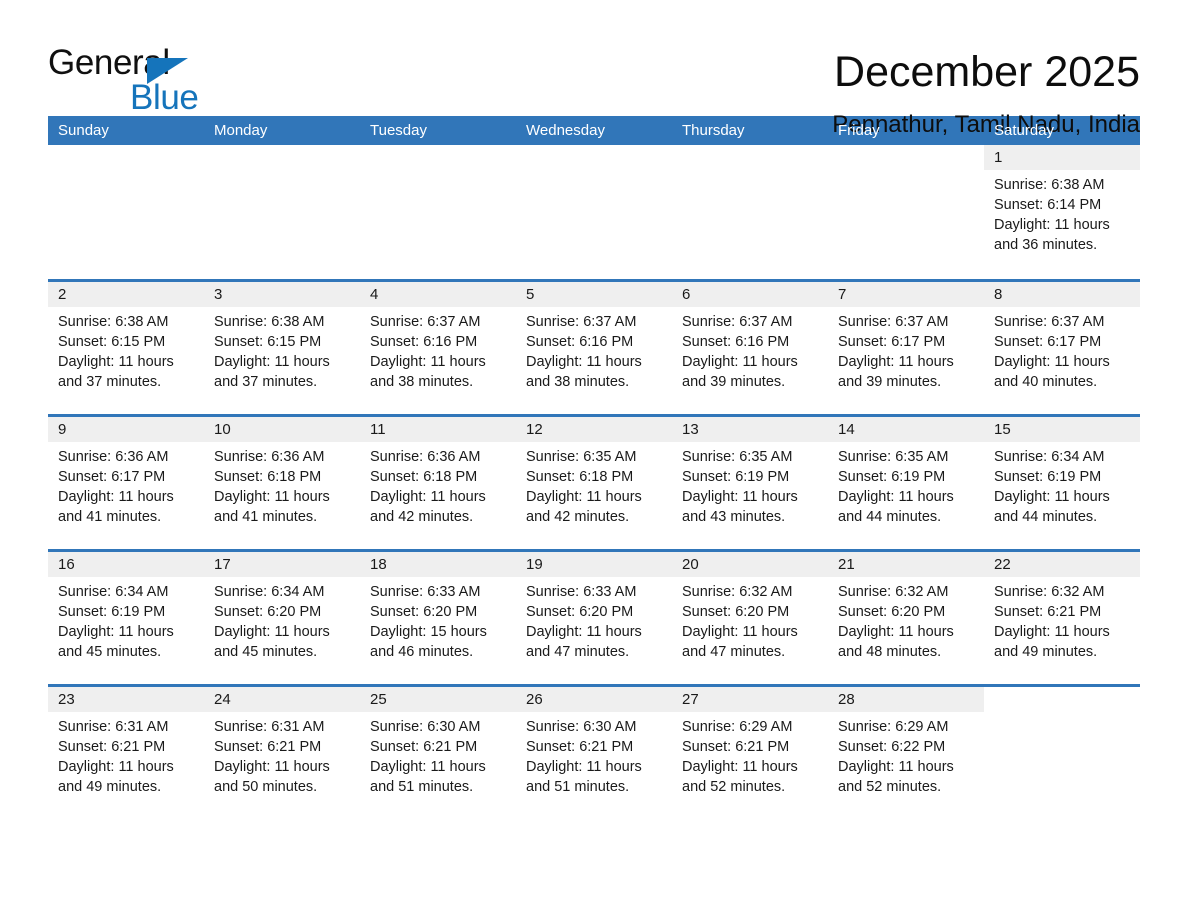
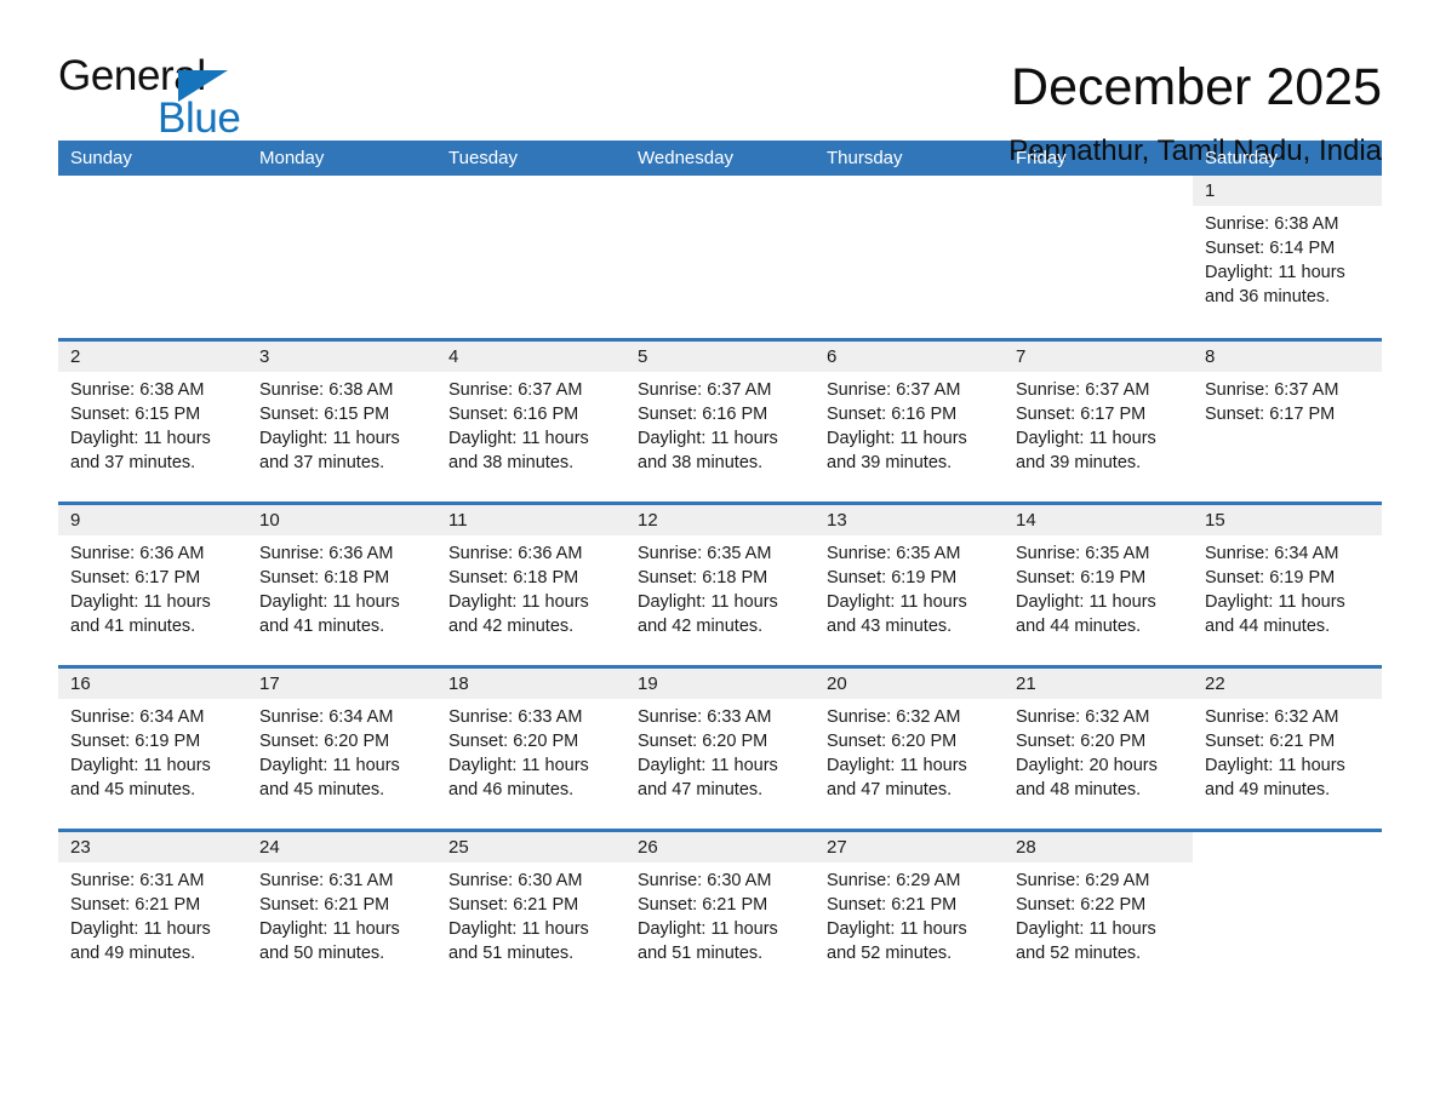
  General
  Blue
  December 2025
  Pennathur, Tamil Nadu, India
  Sunday
  Monday
  Tuesday
  Wednesday
  Thursday
  Friday
  Saturday
  1
  Sunrise: 6:38 AM
  Sunset: 6:14 PM
  Daylight: 11 hours and 36 minutes.
  2
  Sunrise: 6:38 AM
  Sunset: 6:15 PM
  Daylight: 11 hours and 37 minutes.
  3
  Sunrise: 6:38 AM
  Sunset: 6:15 PM
  Daylight: 11 hours and 37 minutes.
  4
  Sunrise: 6:37 AM
  Sunset: 6:16 PM
  Daylight: 11 hours and 38 minutes.
  5
  Sunrise: 6:37 AM
  Sunset: 6:16 PM
  Daylight: 11 hours and 38 minutes.
  6
  Sunrise: 6:37 AM
  Sunset: 6:16 PM
  Daylight: 11 hours and 39 minutes.
  7
  Sunrise: 6:37 AM
  Sunset: 6:17 PM
  Daylight: 11 hours and 39 minutes.
  8
  Sunrise: 6:37 AM
  Sunset: 6:17 PM
- Daylight: 11 hours and 40 minutes.
  9
  Sunrise: 6:36 AM
  Sunset: 6:17 PM
  Daylight: 11 hours and 41 minutes.
  10
  Sunrise: 6:36 AM
  Sunset: 6:18 PM
  Daylight: 11 hours and 41 minutes.
  11
  Sunrise: 6:36 AM
  Sunset: 6:18 PM
  Daylight: 11 hours and 42 minutes.
  12
  Sunrise: 6:35 AM
  Sunset: 6:18 PM
  Daylight: 11 hours and 42 minutes.
  13
  Sunrise: 6:35 AM
  Sunset: 6:19 PM
  Daylight: 11 hours and 43 minutes.
  14
  Sunrise: 6:35 AM
  Sunset: 6:19 PM
  Daylight: 11 hours and 44 minutes.
  15
  Sunrise: 6:34 AM
  Sunset: 6:19 PM
  Daylight: 11 hours and 44 minutes.
  16
  Sunrise: 6:34 AM
  Sunset: 6:19 PM
  Daylight: 11 hours and 45 minutes.
  17
  Sunrise: 6:34 AM
  Sunset: 6:20 PM
  Daylight: 11 hours and 45 minutes.
  18
  Sunrise: 6:33 AM
  Sunset: 6:20 PM
- Daylight: 15 hours and 46 minutes.
+ Daylight: 11 hours and 46 minutes.
  19
  Sunrise: 6:33 AM
  Sunset: 6:20 PM
  Daylight: 11 hours and 47 minutes.
  20
  Sunrise: 6:32 AM
  Sunset: 6:20 PM
  Daylight: 11 hours and 47 minutes.
  21
  Sunrise: 6:32 AM
  Sunset: 6:20 PM
- Daylight: 11 hours and 48 minutes.
+ Daylight: 20 hours and 48 minutes.
  22
  Sunrise: 6:32 AM
  Sunset: 6:21 PM
  Daylight: 11 hours and 49 minutes.
  23
  Sunrise: 6:31 AM
  Sunset: 6:21 PM
  Daylight: 11 hours and 49 minutes.
  24
  Sunrise: 6:31 AM
  Sunset: 6:21 PM
  Daylight: 11 hours and 50 minutes.
  25
  Sunrise: 6:30 AM
  Sunset: 6:21 PM
  Daylight: 11 hours and 51 minutes.
  26
  Sunrise: 6:30 AM
  Sunset: 6:21 PM
  Daylight: 11 hours and 51 minutes.
  27
  Sunrise: 6:29 AM
  Sunset: 6:21 PM
  Daylight: 11 hours and 52 minutes.
  28
  Sunrise: 6:29 AM
  Sunset: 6:22 PM
  Daylight: 11 hours and 52 minutes.
